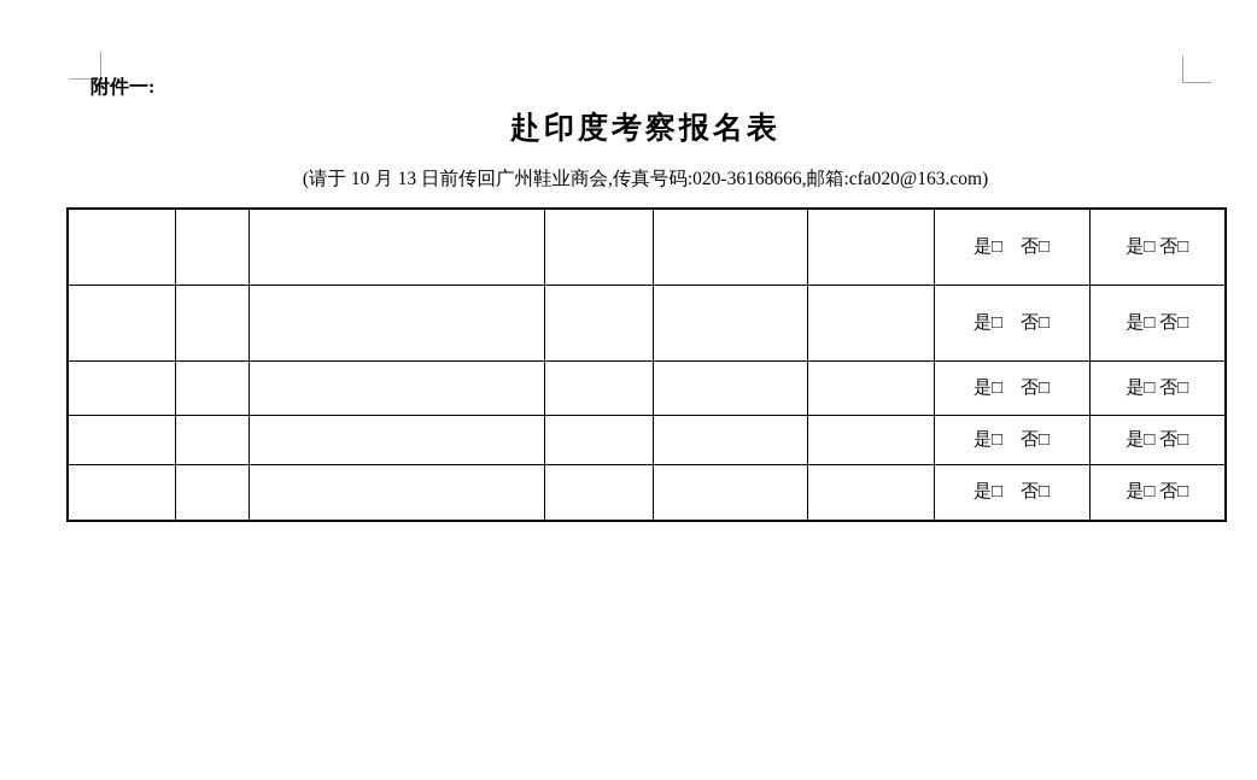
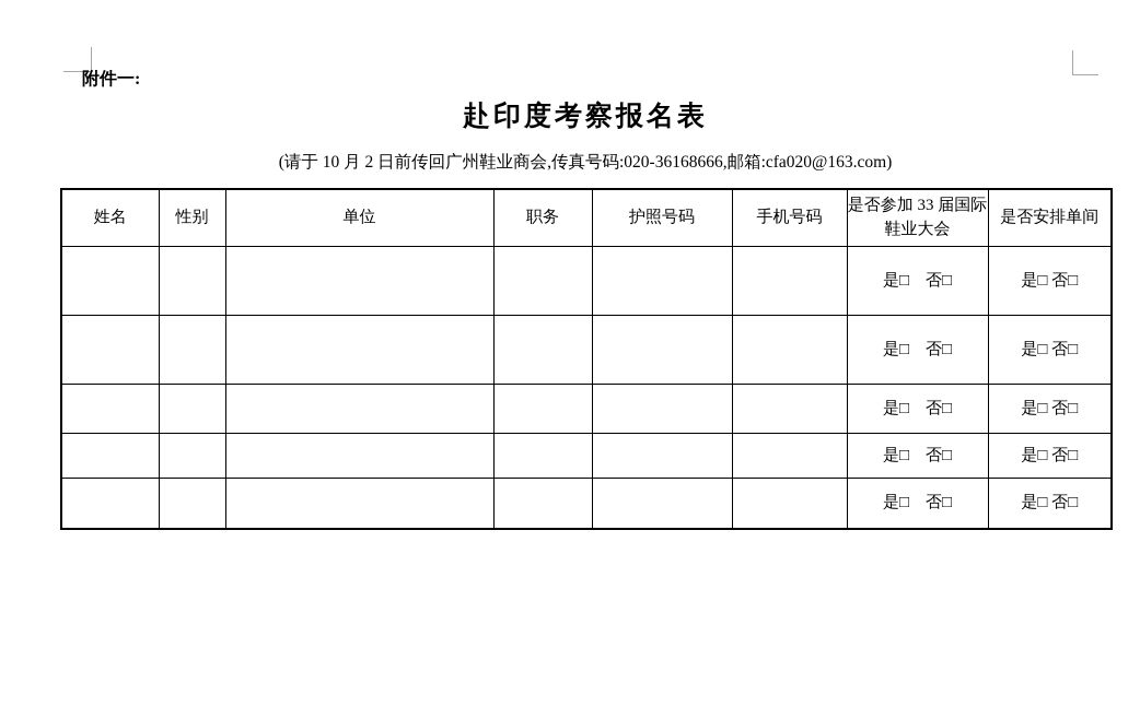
  附件一:
  赴印度考察报名表
- (请于 10 月 13 日前传回广州鞋业商会,传真号码:020-36168666,邮箱:cfa020@163.com)
+ (请于 10 月 2 日前传回广州鞋业商会,传真号码:020-36168666,邮箱:cfa020@163.com)
+ 姓名	性别	单位	职务	护照号码	手机号码	是否参加 33 届国际鞋业大会	是否安排单间
  						是□ 否□	是□ 否□
  						是□ 否□	是□ 否□
  						是□ 否□	是□ 否□
  						是□ 否□	是□ 否□
  						是□ 否□	是□ 否□
